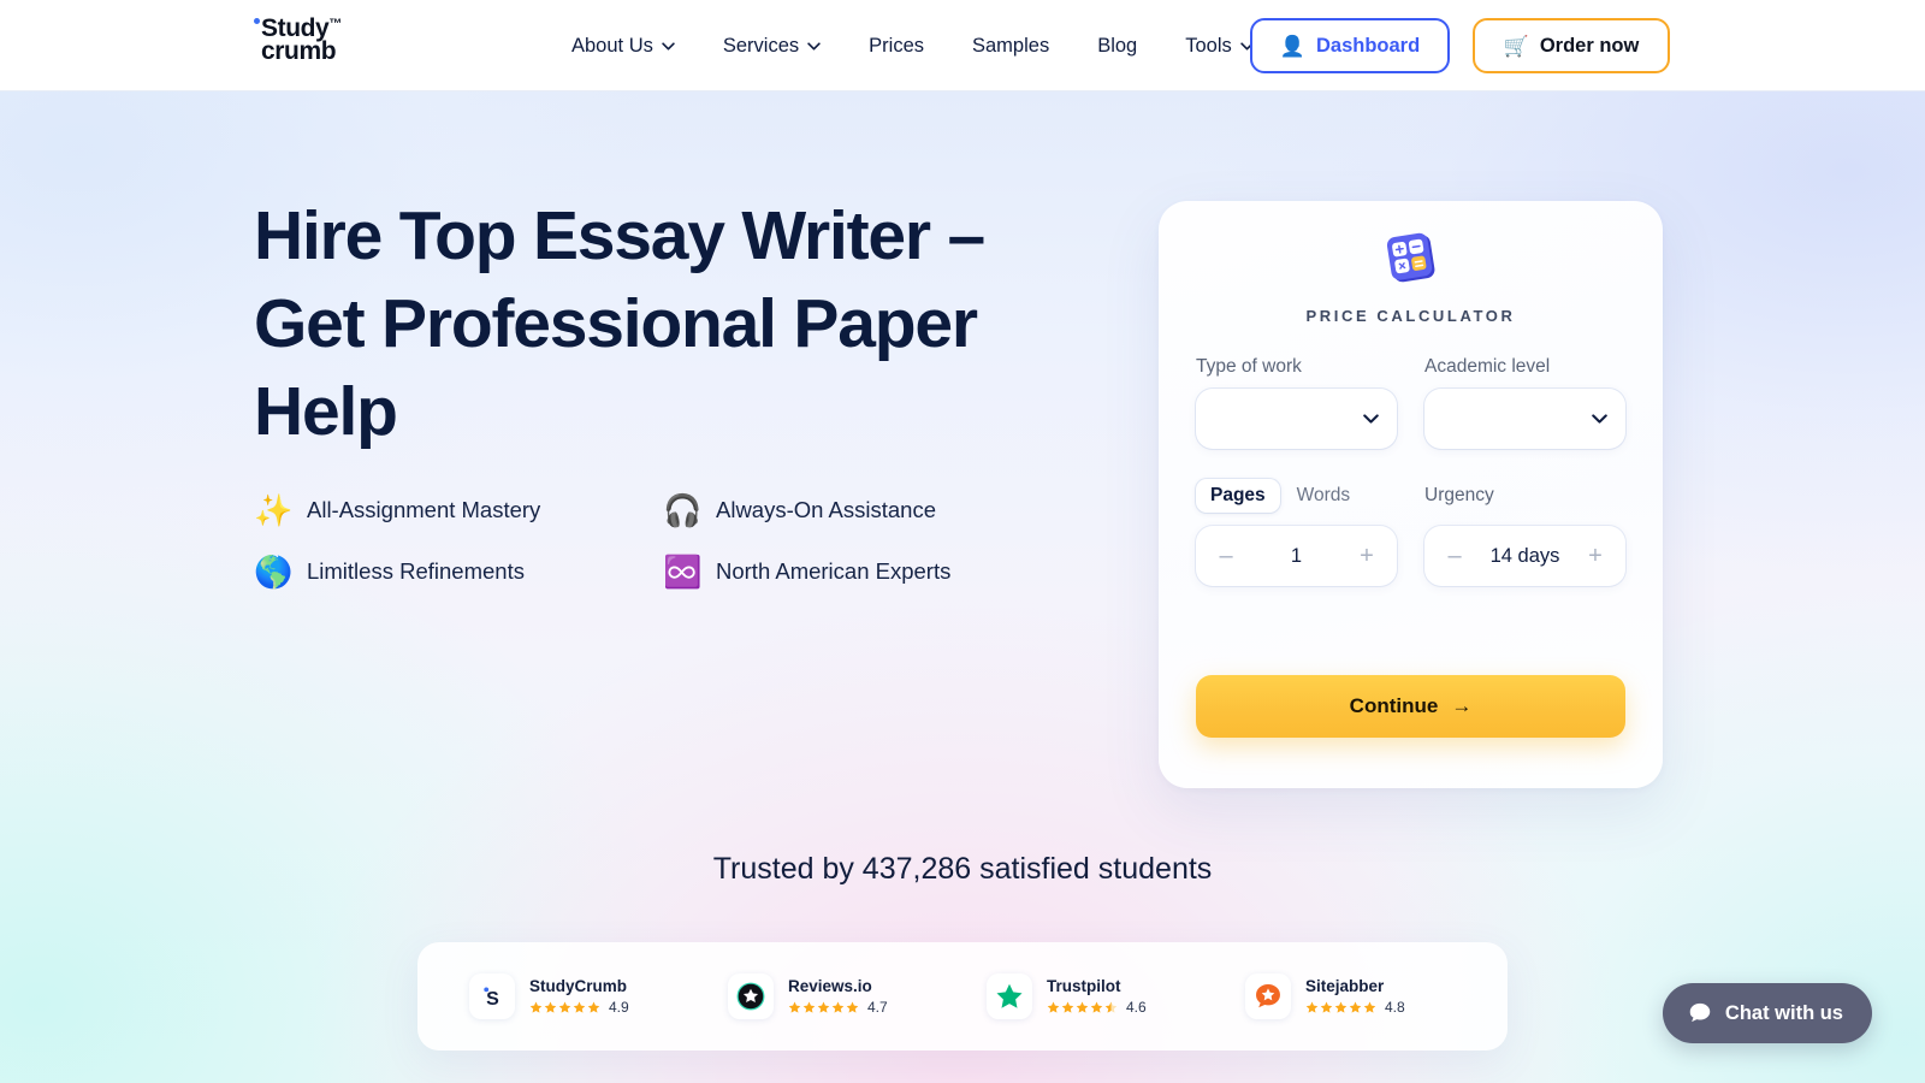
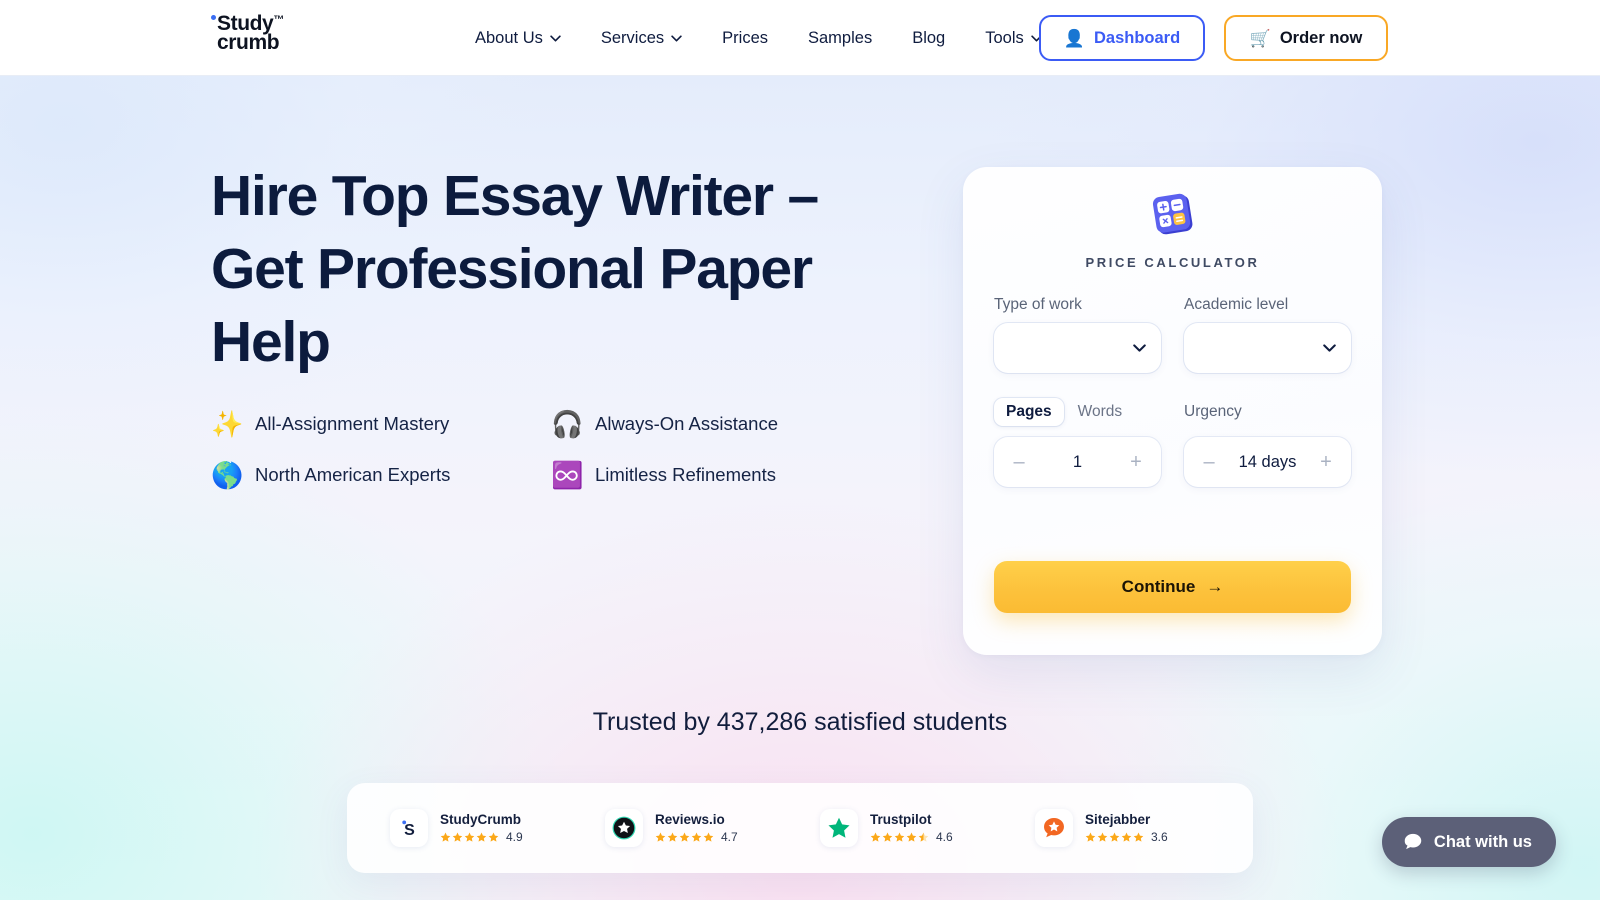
  Study™
  crumb
  About Us
  Services
  Prices
  Samples
  Blog
  Tools
  👤
  Dashboard
  🛒
  Order now
  Hire Top Essay Writer – Get Professional Paper Help
  ✨
  All-Assignment Mastery
  🎧
  Always-On Assistance
  🌎
- Limitless Refinements
+ North American Experts
  ♾️
- North American Experts
+ Limitless Refinements
  PRICE CALCULATOR
  Type of work
  Academic level
  Pages
  Words
  Urgency
  –
  1
  +
  –
  14 days
  +
  Continue
  →
  Trusted by 437,286 satisfied students
  S
  StudyCrumb
  4.9
  Reviews.io
  4.7
  Trustpilot
  4.6
  Sitejabber
- 4.8
+ 3.6
  Chat with us
